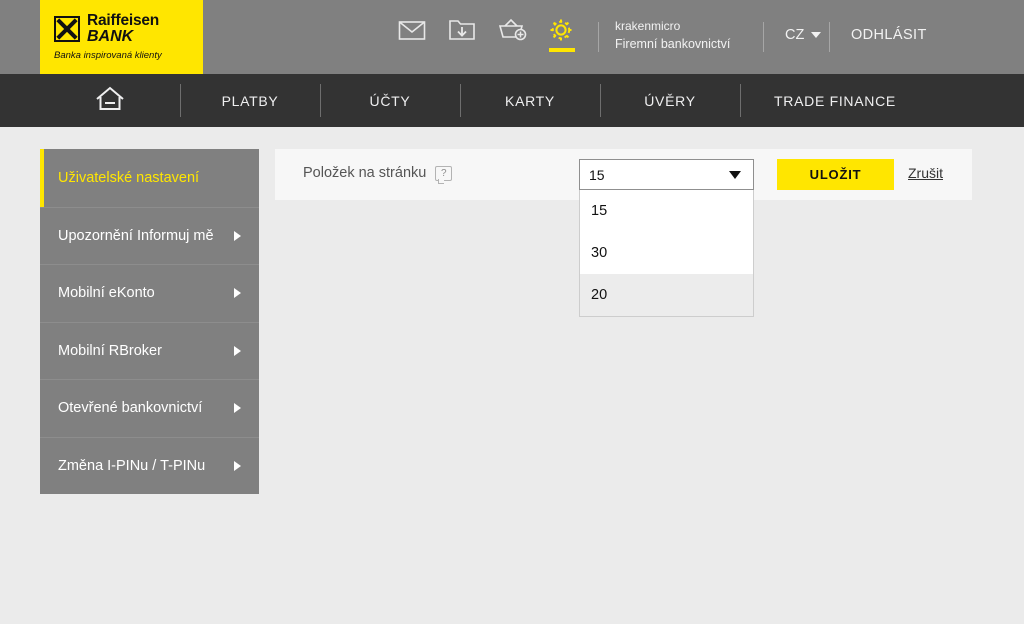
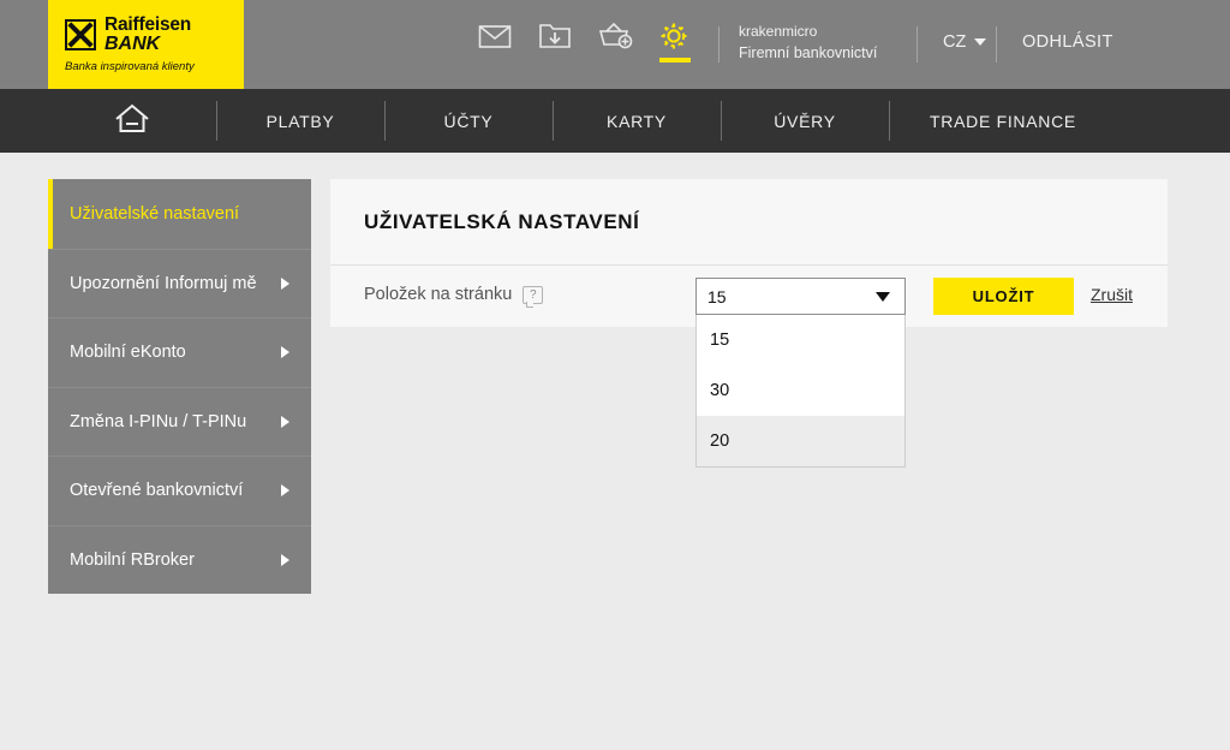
  Raiffeisen
  BANK
  Banka inspirovaná klienty
  krakenmicro
  Firemní bankovnictví
  CZ
  ODHLÁSIT
  PLATBY
  ÚČTY
  KARTY
  ÚVĚRY
  TRADE FINANCE
  Uživatelské nastavení
  Upozornění Informuj mě
  Mobilní eKonto
- Mobilní RBroker
+ Změna I-PINu / T-PINu
  Otevřené bankovnictví
- Změna I-PINu / T-PINu
+ Mobilní RBroker
+ UŽIVATELSKÁ NASTAVENÍ
  Položek na stránku
  ?
  15
  15
  30
  20
  ULOŽIT
  Zrušit
